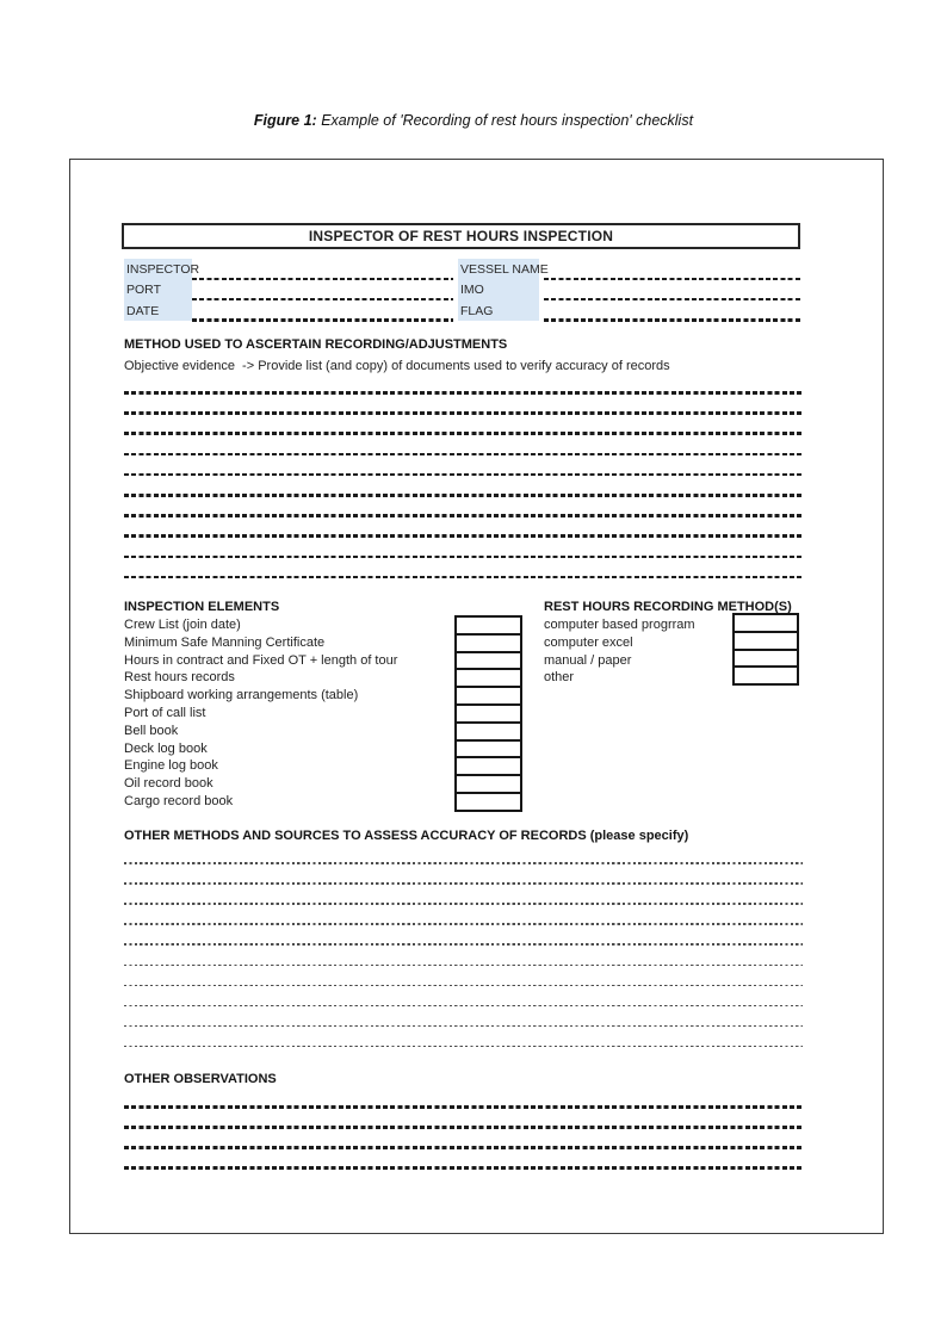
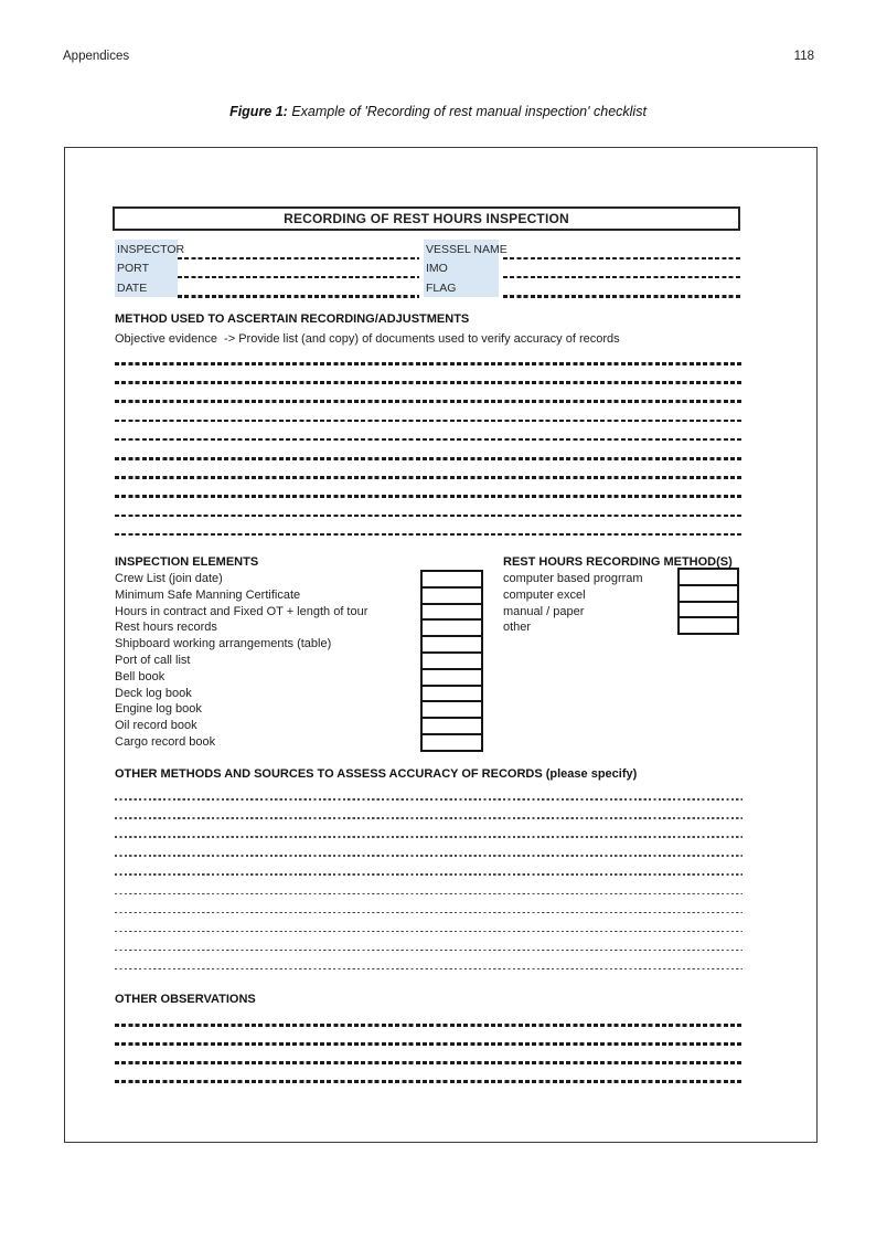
+ Appendices
+ 118
- Figure 1: Example of 'Recording of rest hours inspection' checklist
+ Figure 1: Example of 'Recording of rest manual inspection' checklist
- INSPECTOR OF REST HOURS INSPECTION
+ RECORDING OF REST HOURS INSPECTION
  INSPECTOR
  PORT
  DATE
  VESSEL NAME
  IMO
  FLAG
  METHOD USED TO ASCERTAIN RECORDING/ADJUSTMENTS
  Objective evidence -> Provide list (and copy) of documents used to verify accuracy of records
  INSPECTION ELEMENTS
  Crew List (join date)
  Minimum Safe Manning Certificate
  Hours in contract and Fixed OT + length of tour
  Rest hours records
  Shipboard working arrangements (table)
  Port of call list
  Bell book
  Deck log book
  Engine log book
  Oil record book
  Cargo record book
  REST HOURS RECORDING METHOD(S)
  computer based progrram
  computer excel
  manual / paper
  other
  OTHER METHODS AND SOURCES TO ASSESS ACCURACY OF RECORDS (please specify)
  OTHER OBSERVATIONS
